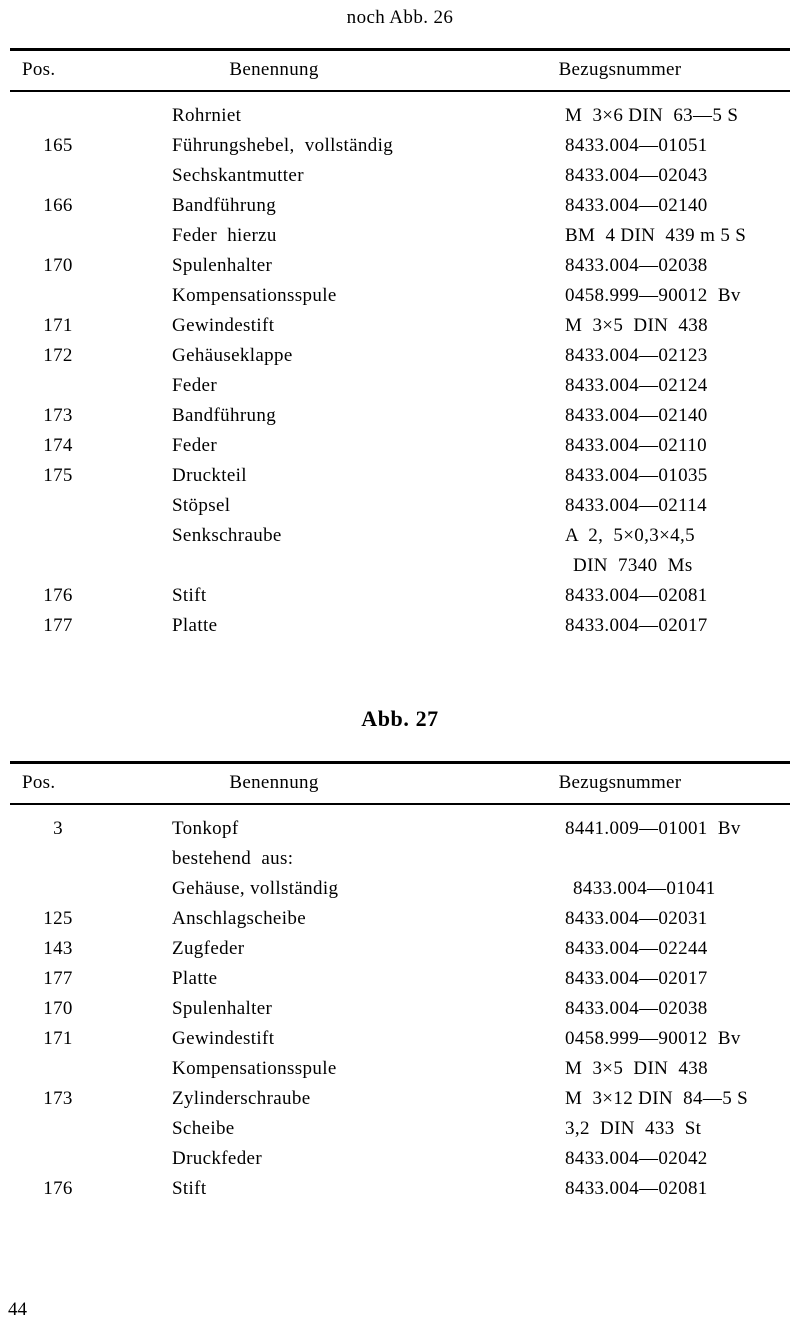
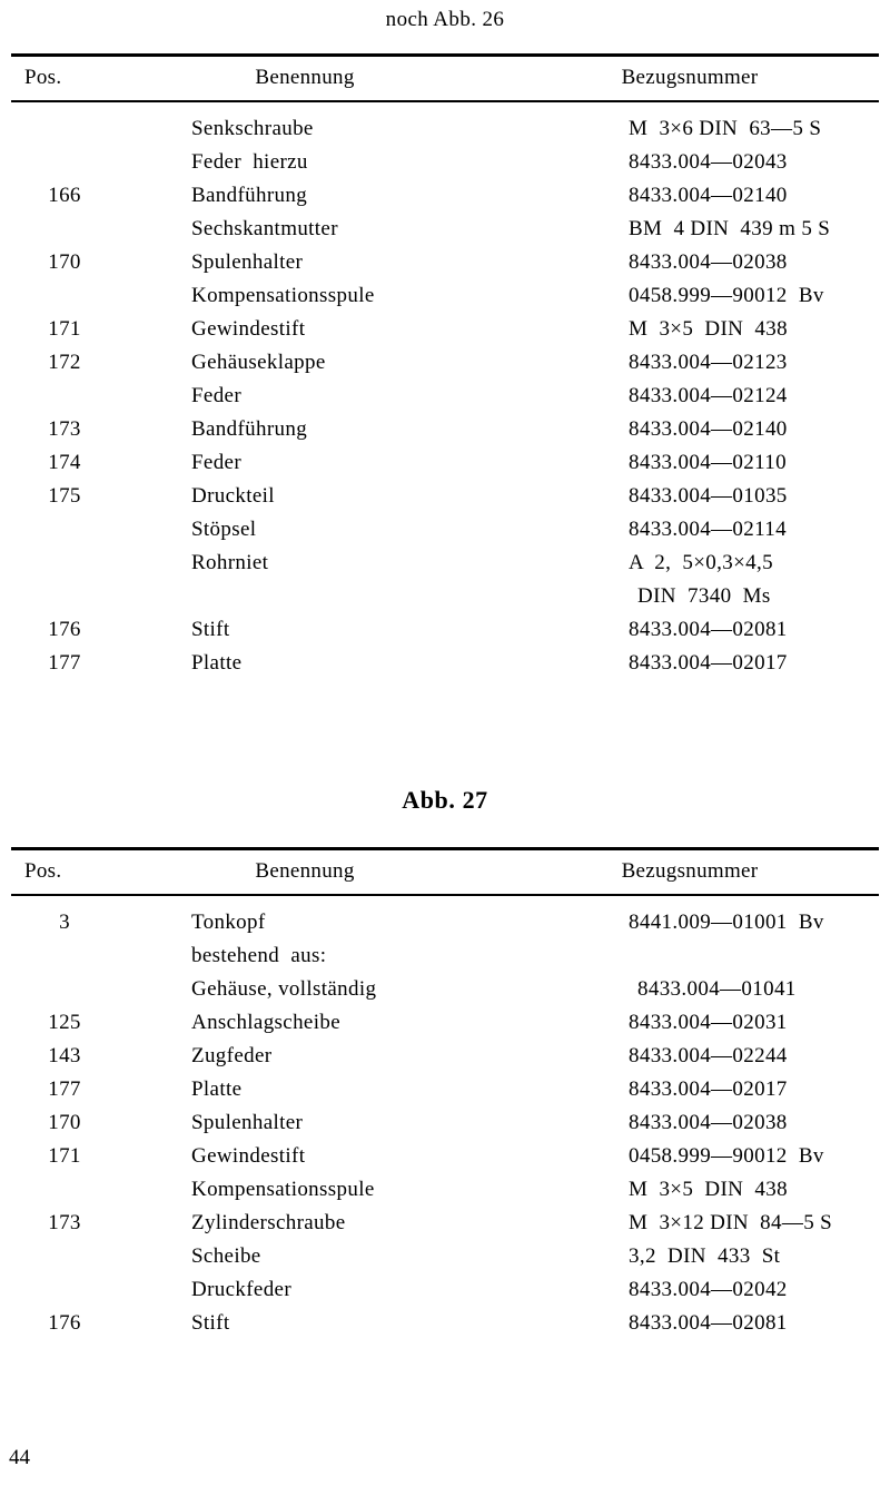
  noch Abb. 26
  Pos.
  Benennung
  Bezugsnummer
- Rohrniet
+ Senkschraube
  M 3×6 DIN 63—5 S
- 165
- Führungshebel, vollständig
- 8433.004—01051
- Sechskantmutter
+ Feder hierzu
  8433.004—02043
  166
  Bandführung
  8433.004—02140
- Feder hierzu
+ Sechskantmutter
  BM 4 DIN 439 m 5 S
  170
  Spulenhalter
  8433.004—02038
  Kompensationsspule
  0458.999—90012 Bv
  171
  Gewindestift
  M 3×5 DIN 438
  172
  Gehäuseklappe
  8433.004—02123
  Feder
  8433.004—02124
  173
  Bandführung
  8433.004—02140
  174
  Feder
  8433.004—02110
  175
  Druckteil
  8433.004—01035
  Stöpsel
  8433.004—02114
- Senkschraube
+ Rohrniet
  A 2, 5×0,3×4,5
  DIN 7340 Ms
  176
  Stift
  8433.004—02081
  177
  Platte
  8433.004—02017
  Abb. 27
  Pos.
  Benennung
  Bezugsnummer
  3
  Tonkopf
  8441.009—01001 Bv
  bestehend aus:
  Gehäuse, vollständig
  8433.004—01041
  125
  Anschlagscheibe
  8433.004—02031
  143
  Zugfeder
  8433.004—02244
  177
  Platte
  8433.004—02017
  170
  Spulenhalter
  8433.004—02038
  171
  Gewindestift
  0458.999—90012 Bv
  Kompensationsspule
  M 3×5 DIN 438
  173
  Zylinderschraube
  M 3×12 DIN 84—5 S
  Scheibe
  3,2 DIN 433 St
  Druckfeder
  8433.004—02042
  176
  Stift
  8433.004—02081
  44
